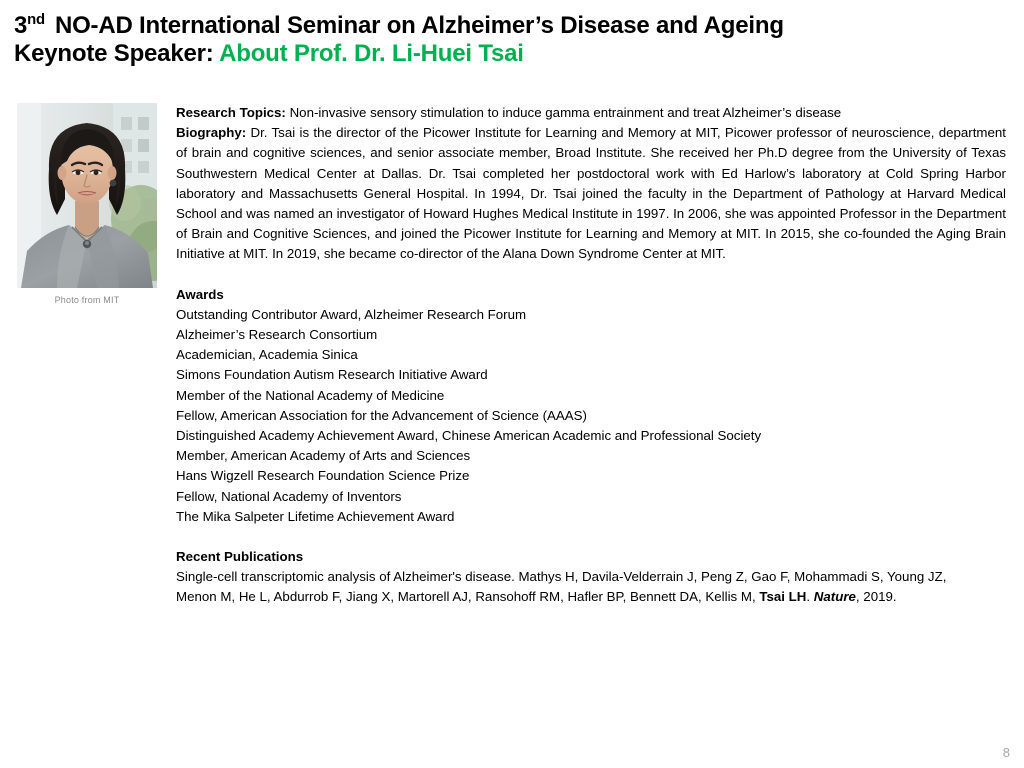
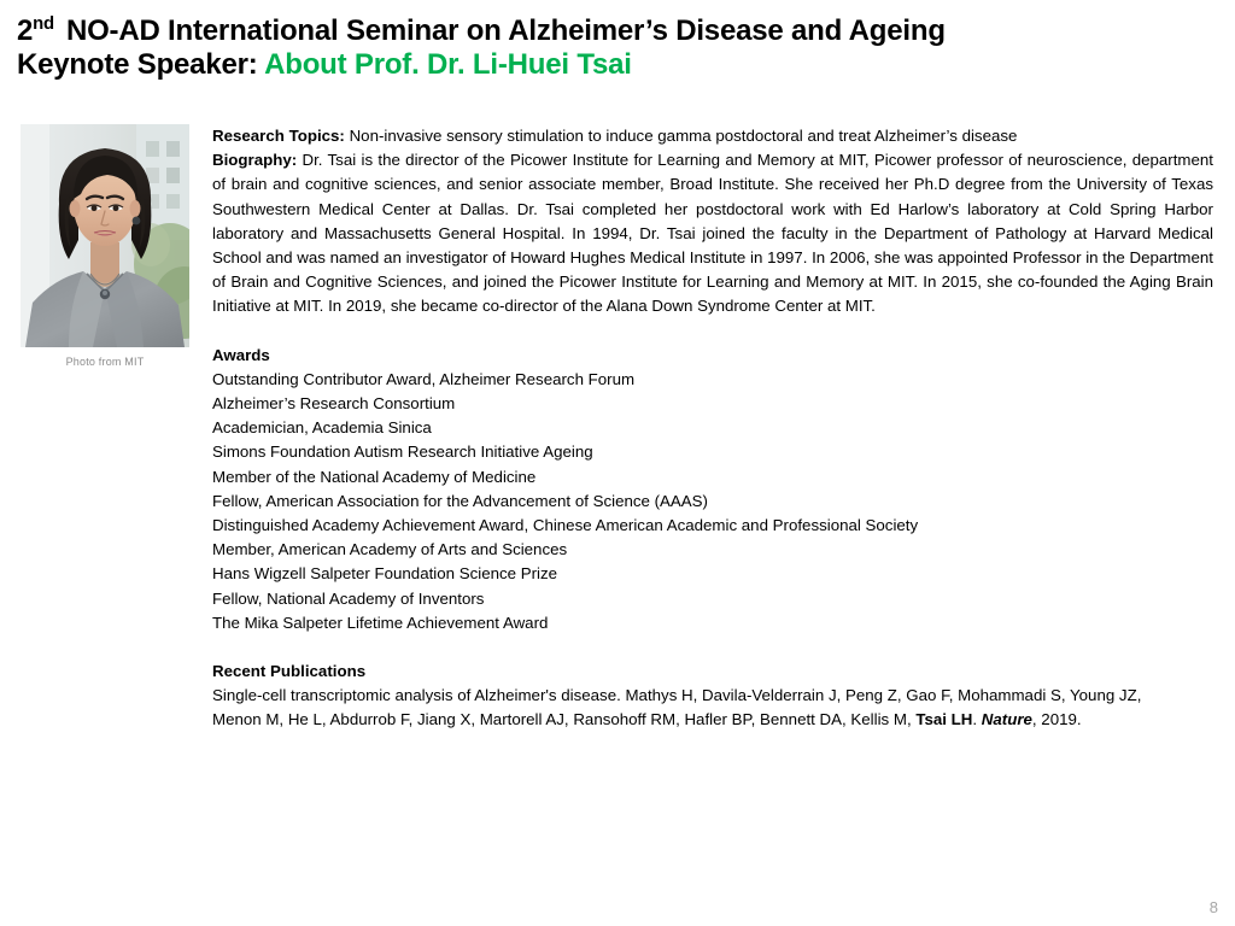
- 3nd NO-AD International Seminar on Alzheimer’s Disease and Ageing
+ 2nd NO-AD International Seminar on Alzheimer’s Disease and Ageing
  Keynote Speaker: About Prof. Dr. Li-Huei Tsai
  Photo from MIT
- Research Topics: Non-invasive sensory stimulation to induce gamma entrainment and treat Alzheimer’s disease
+ Research Topics: Non-invasive sensory stimulation to induce gamma postdoctoral and treat Alzheimer’s disease
  Biography: Dr. Tsai is the director of the Picower Institute for Learning and Memory at MIT, Picower professor of neuroscience, department of brain and cognitive sciences, and senior associate member, Broad Institute. She received her Ph.D degree from the University of Texas Southwestern Medical Center at Dallas. Dr. Tsai completed her postdoctoral work with Ed Harlow’s laboratory at Cold Spring Harbor laboratory and Massachusetts General Hospital. In 1994, Dr. Tsai joined the faculty in the Department of Pathology at Harvard Medical School and was named an investigator of Howard Hughes Medical Institute in 1997. In 2006, she was appointed Professor in the Department of Brain and Cognitive Sciences, and joined the Picower Institute for Learning and Memory at MIT. In 2015, she co-founded the Aging Brain Initiative at MIT. In 2019, she became co-director of the Alana Down Syndrome Center at MIT.
  Awards
  Outstanding Contributor Award, Alzheimer Research Forum
  Alzheimer’s Research Consortium
  Academician, Academia Sinica
- Simons Foundation Autism Research Initiative Award
+ Simons Foundation Autism Research Initiative Ageing
  Member of the National Academy of Medicine
  Fellow, American Association for the Advancement of Science (AAAS)
  Distinguished Academy Achievement Award, Chinese American Academic and Professional Society
  Member, American Academy of Arts and Sciences
- Hans Wigzell Research Foundation Science Prize
+ Hans Wigzell Salpeter Foundation Science Prize
  Fellow, National Academy of Inventors
  The Mika Salpeter Lifetime Achievement Award
  Recent Publications
  Single-cell transcriptomic analysis of Alzheimer's disease. Mathys H, Davila-Velderrain J, Peng Z, Gao F, Mohammadi S, Young JZ, Menon M, He L, Abdurrob F, Jiang X, Martorell AJ, Ransohoff RM, Hafler BP, Bennett DA, Kellis M, Tsai LH. Nature, 2019.
  8
